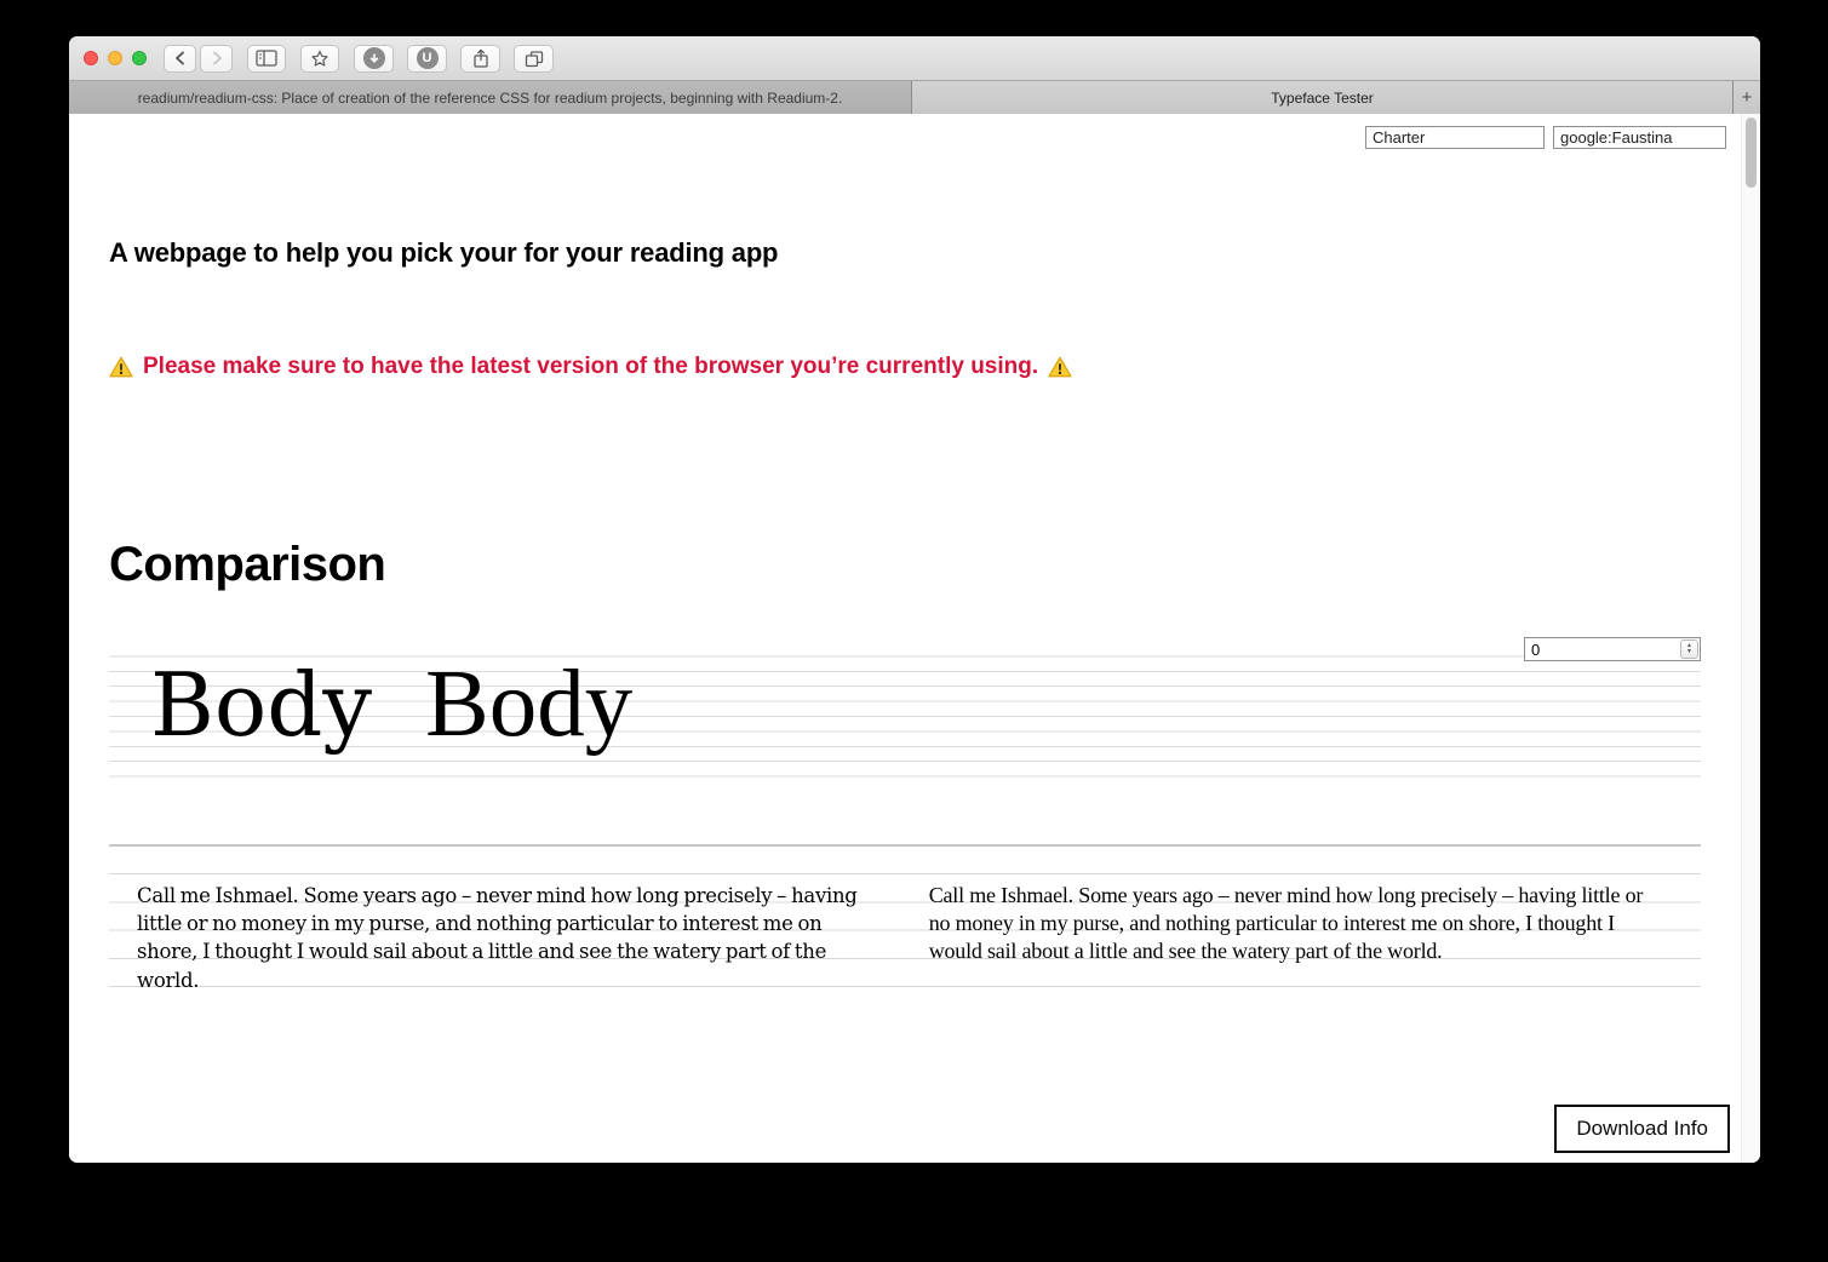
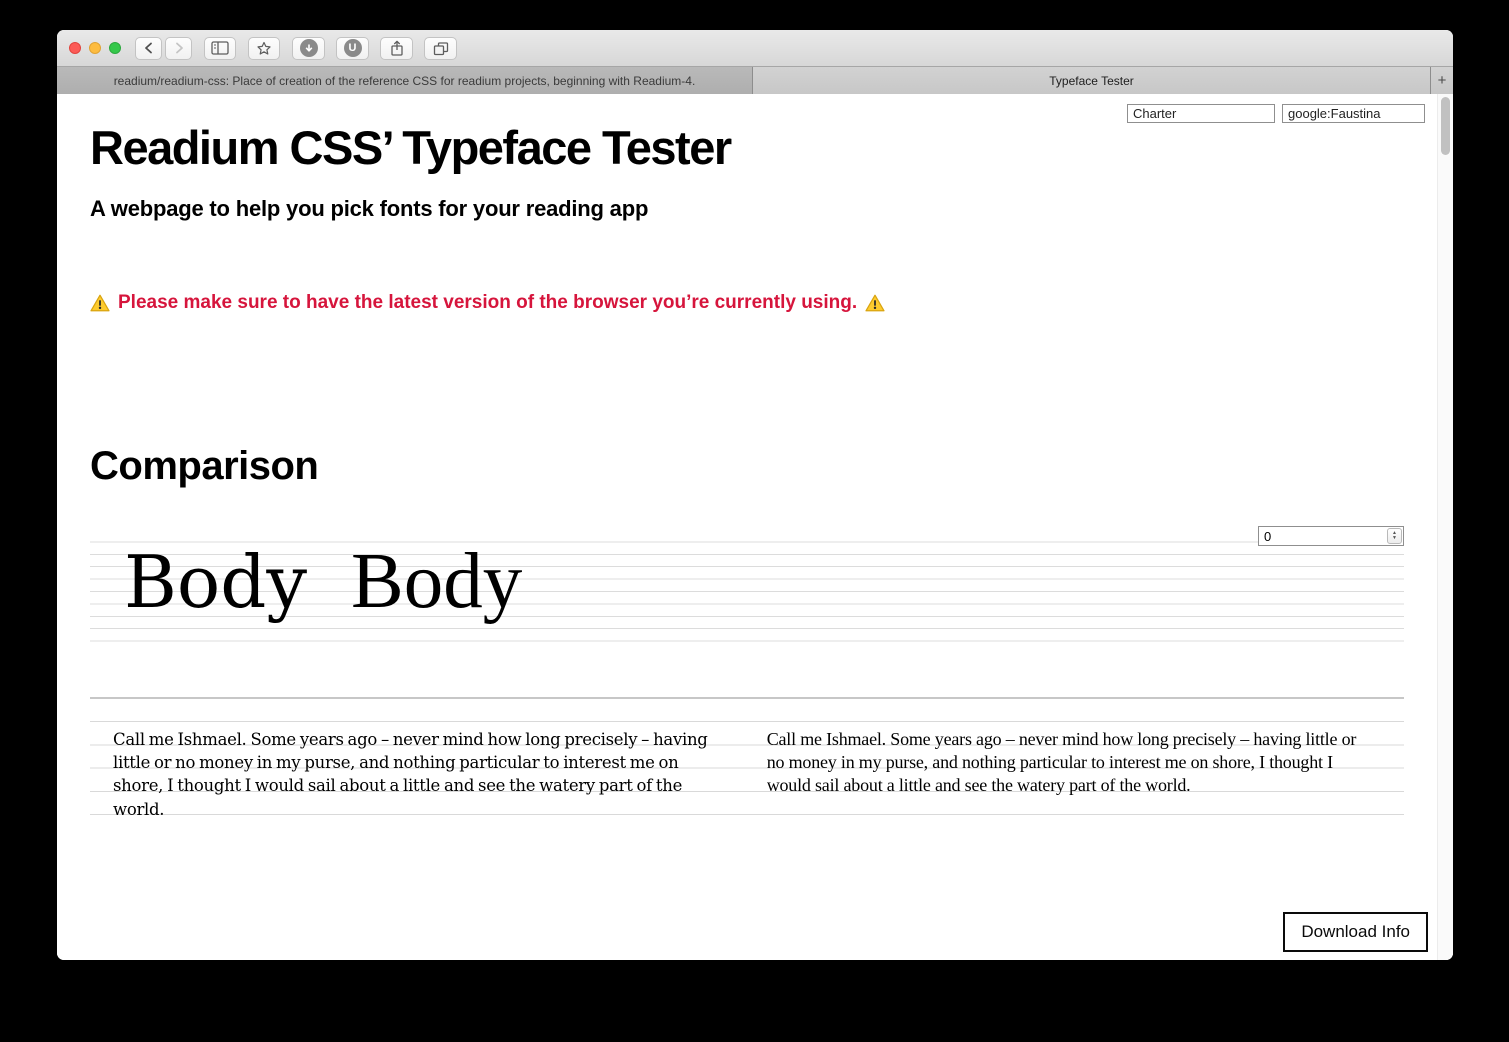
  U
- readium/readium-css: Place of creation of the reference CSS for readium projects, beginning with Readium-2.
+ readium/readium-css: Place of creation of the reference CSS for readium projects, beginning with Readium-4.
  Typeface Tester
  +
  Charter
  google:Faustina
+ Readium CSS’ Typeface Tester
- A webpage to help you pick your for your reading app
+ A webpage to help you pick fonts for your reading app
  Please make sure to have the latest version of the browser you’re currently using.
  Comparison
  Body Body
  0
  Call me Ishmael. Some years ago – never mind how long precisely – having little or no money in my purse, and nothing particular to interest me on shore, I thought I would sail about a little and see the watery part of the world.
  Call me Ishmael. Some years ago – never mind how long precisely – having little or no money in my purse, and nothing particular to interest me on shore, I thought I would sail about a little and see the watery part of the world.
  Download Info
